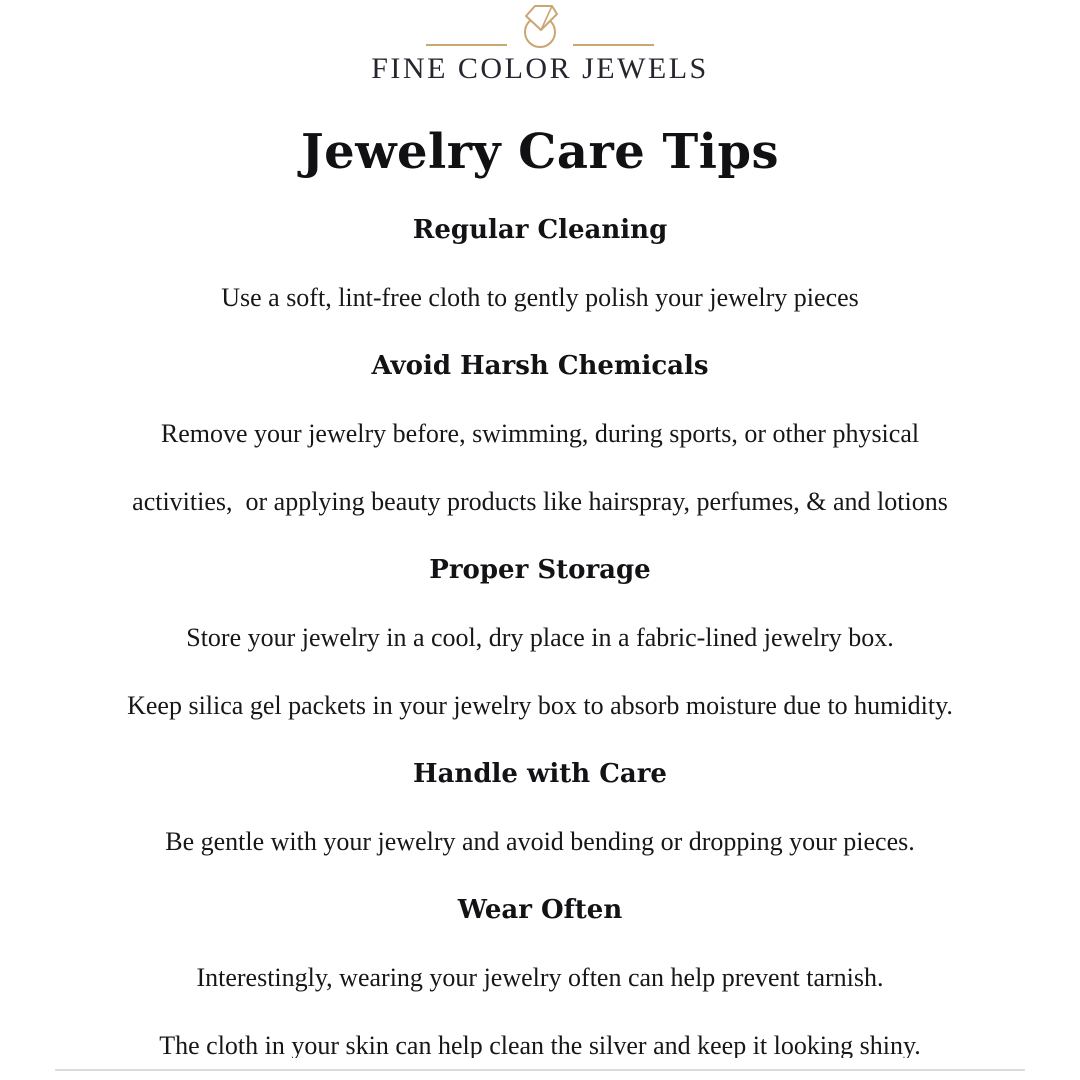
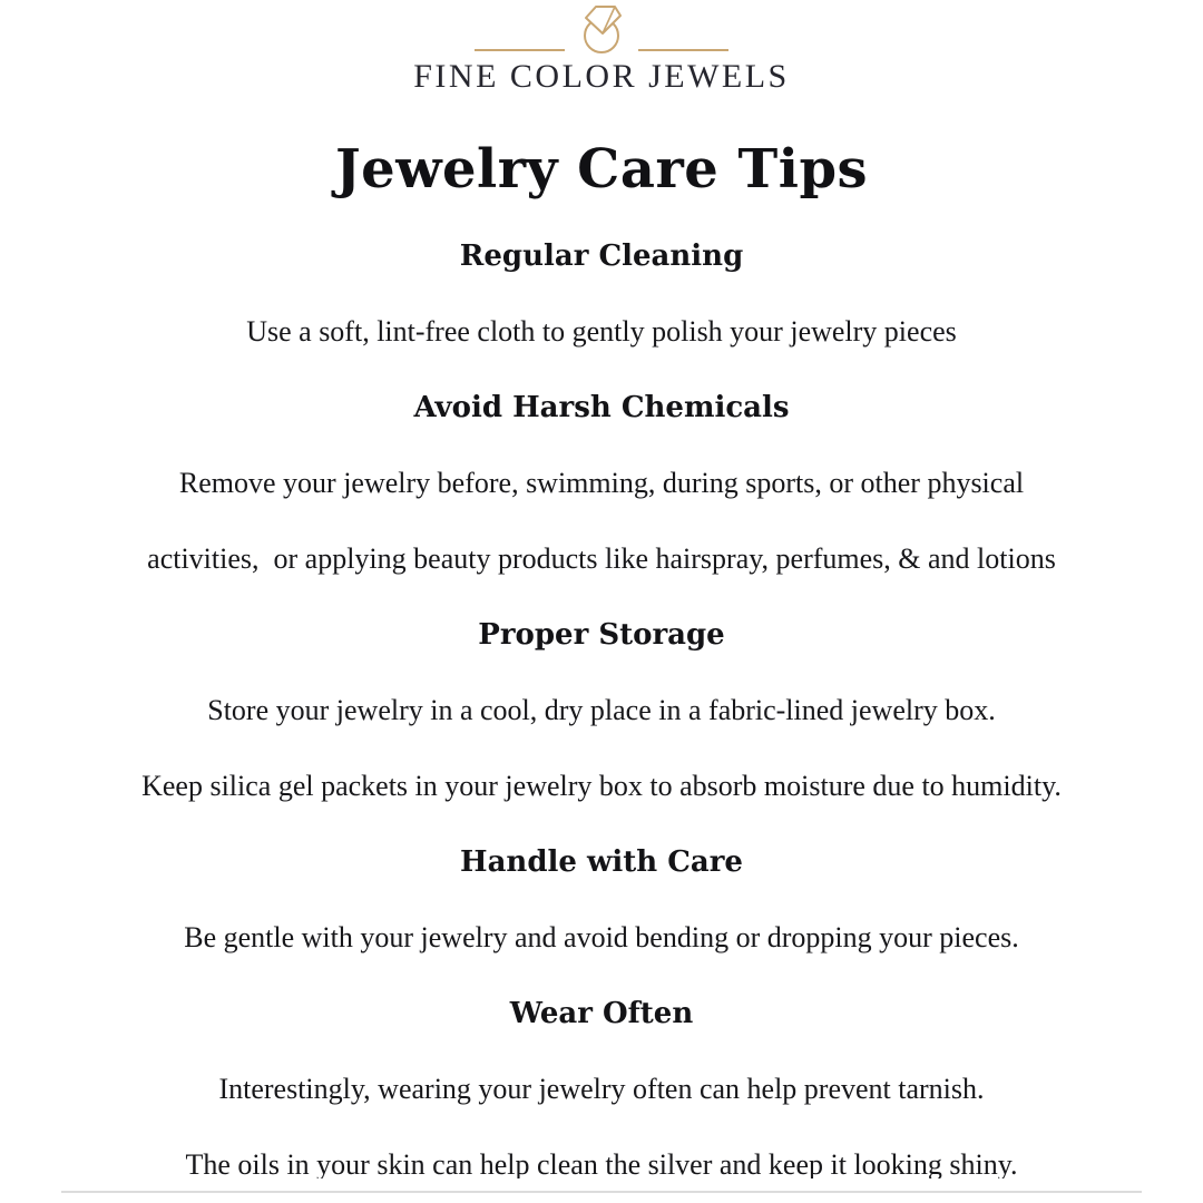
  FINE COLOR JEWELS
  Jewelry Care Tips
  Regular Cleaning
  Use a soft, lint-free cloth to gently polish your jewelry pieces
  Avoid Harsh Chemicals
  Remove your jewelry before, swimming, during sports, or other physical
  activities, or applying beauty products like hairspray, perfumes, & and lotions
  Proper Storage
  Store your jewelry in a cool, dry place in a fabric-lined jewelry box.
  Keep silica gel packets in your jewelry box to absorb moisture due to humidity.
  Handle with Care
  Be gentle with your jewelry and avoid bending or dropping your pieces.
  Wear Often
  Interestingly, wearing your jewelry often can help prevent tarnish.
- The cloth in your skin can help clean the silver and keep it looking shiny.
+ The oils in your skin can help clean the silver and keep it looking shiny.
